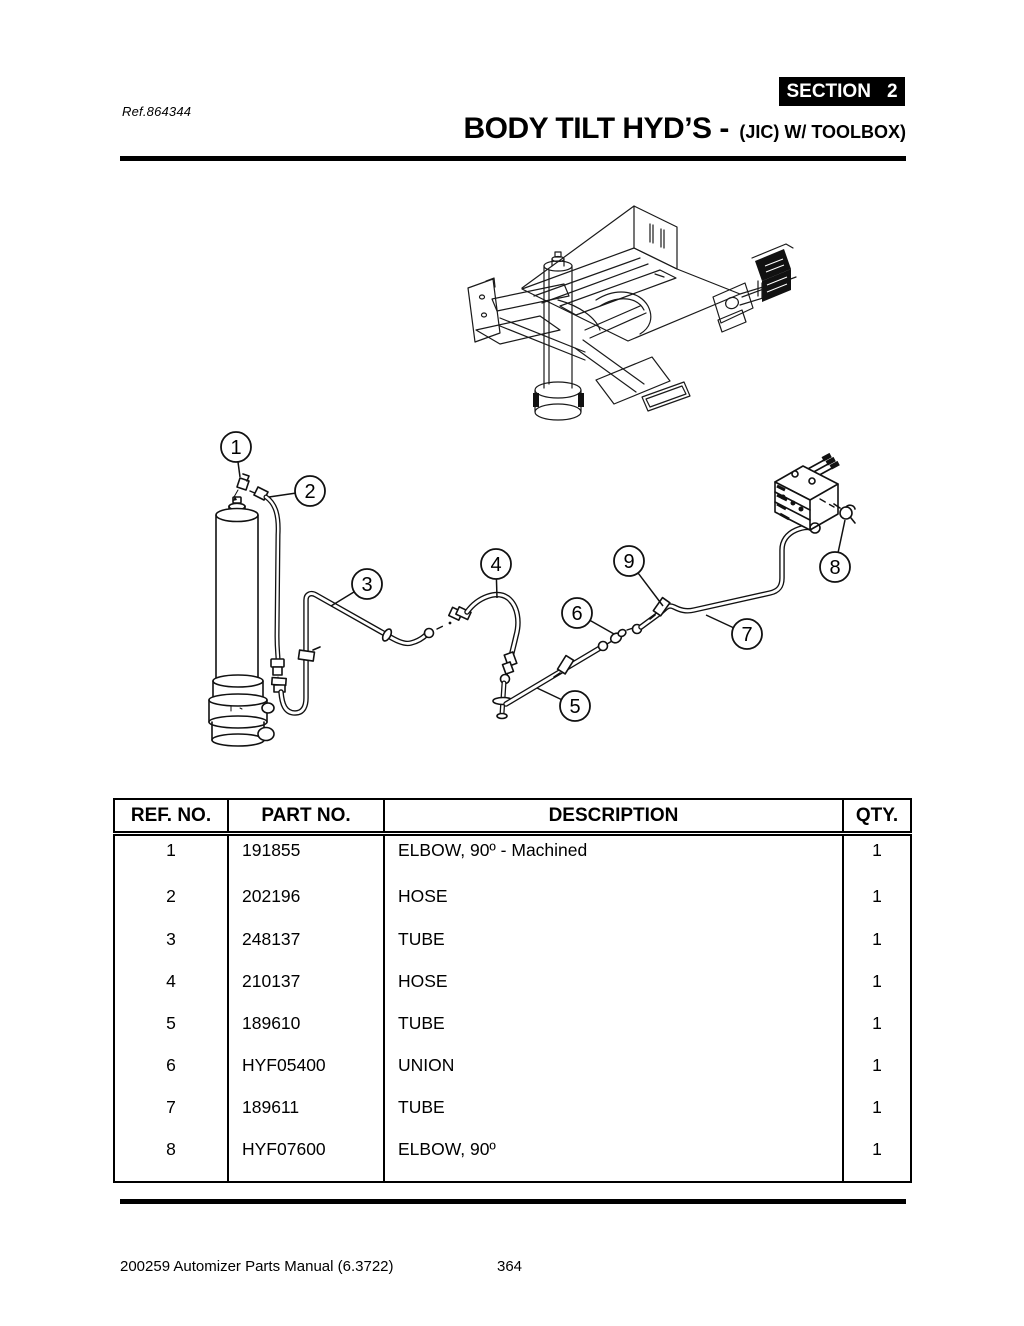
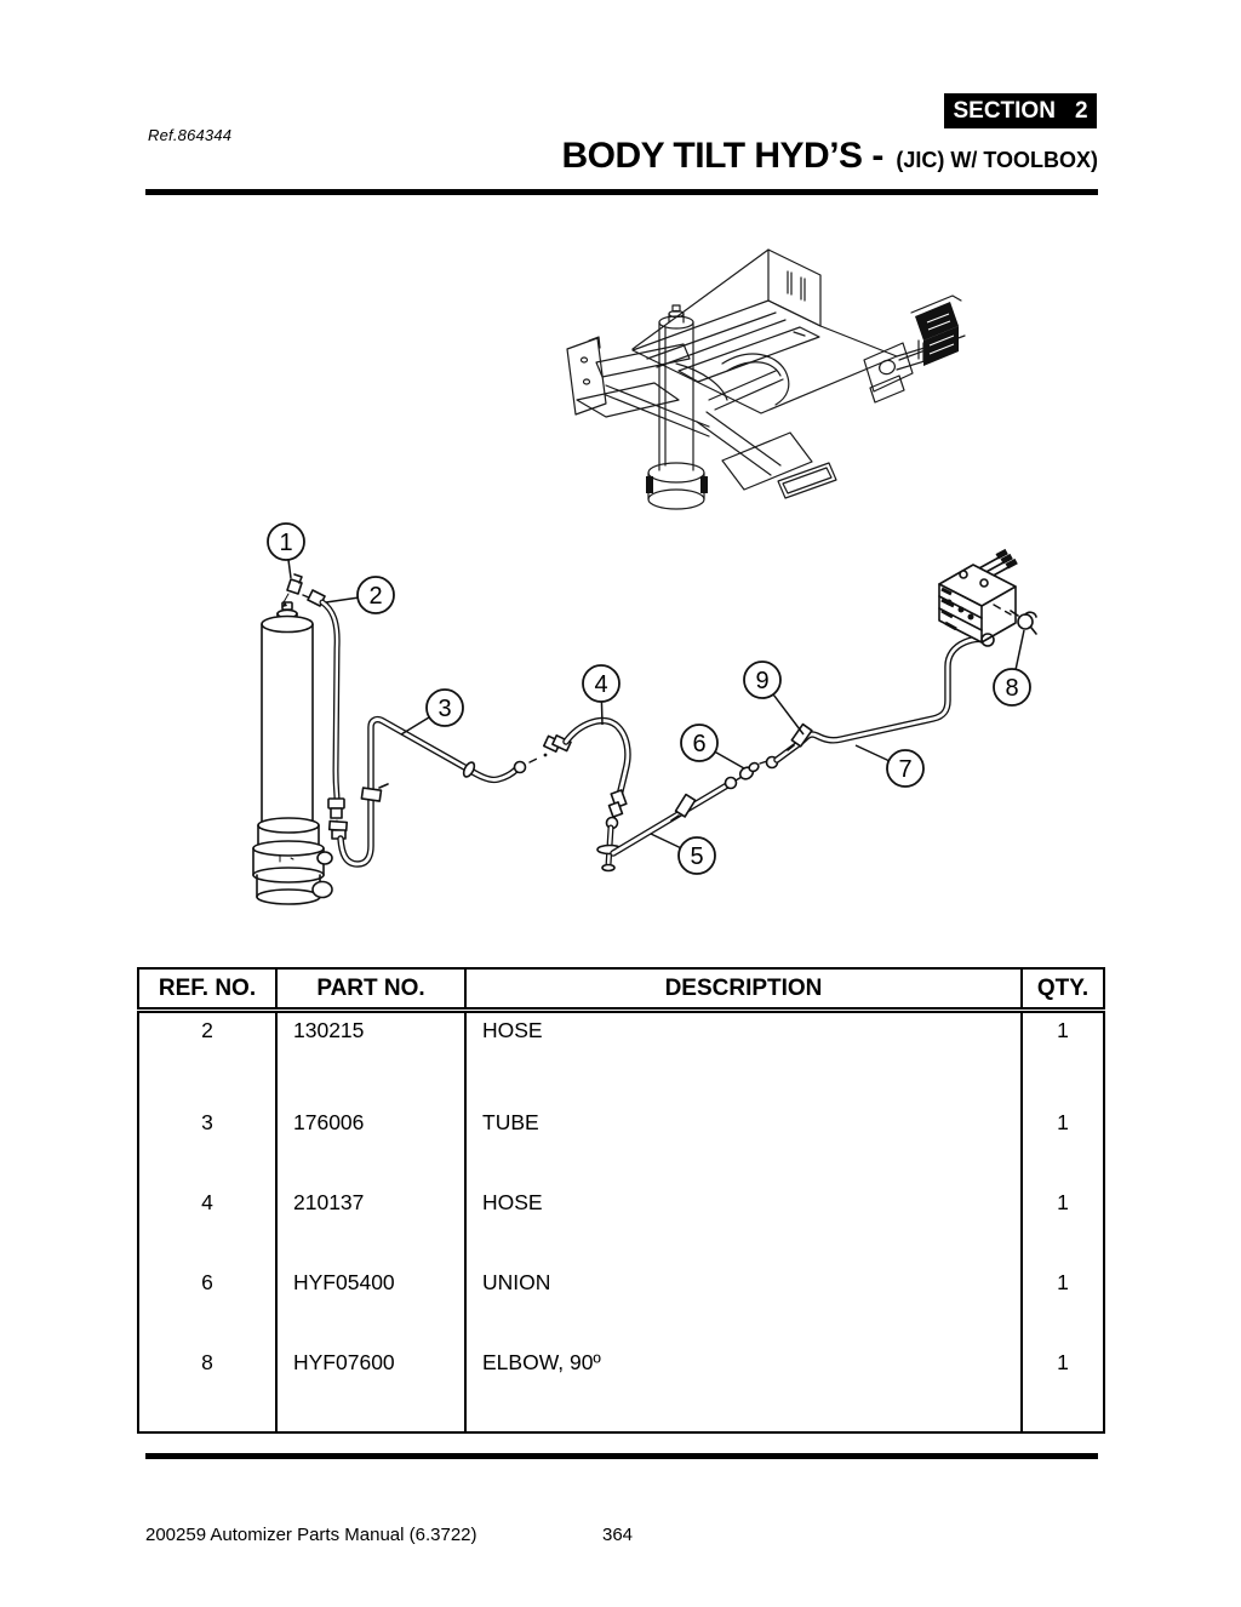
  Ref.864344
  SECTION
  2
  BODY TILT HYD’S - (JIC) W/ TOOLBOX)
  1
  2
  3
  4
  5
  6
  7
  8
  9
  REF. NO.	PART NO.	DESCRIPTION	QTY.
- 1	191855	ELBOW, 90º - Machined	1
- 2	202196	HOSE	1
+ 2	130215	HOSE	1
- 3	248137	TUBE	1
+ 3	176006	TUBE	1
  4	210137	HOSE	1
- 5	189610	TUBE	1
  6	HYF05400	UNION	1
- 7	189611	TUBE	1
  8	HYF07600	ELBOW, 90º	1
  200259 Automizer Parts Manual (6.3722)
  364
